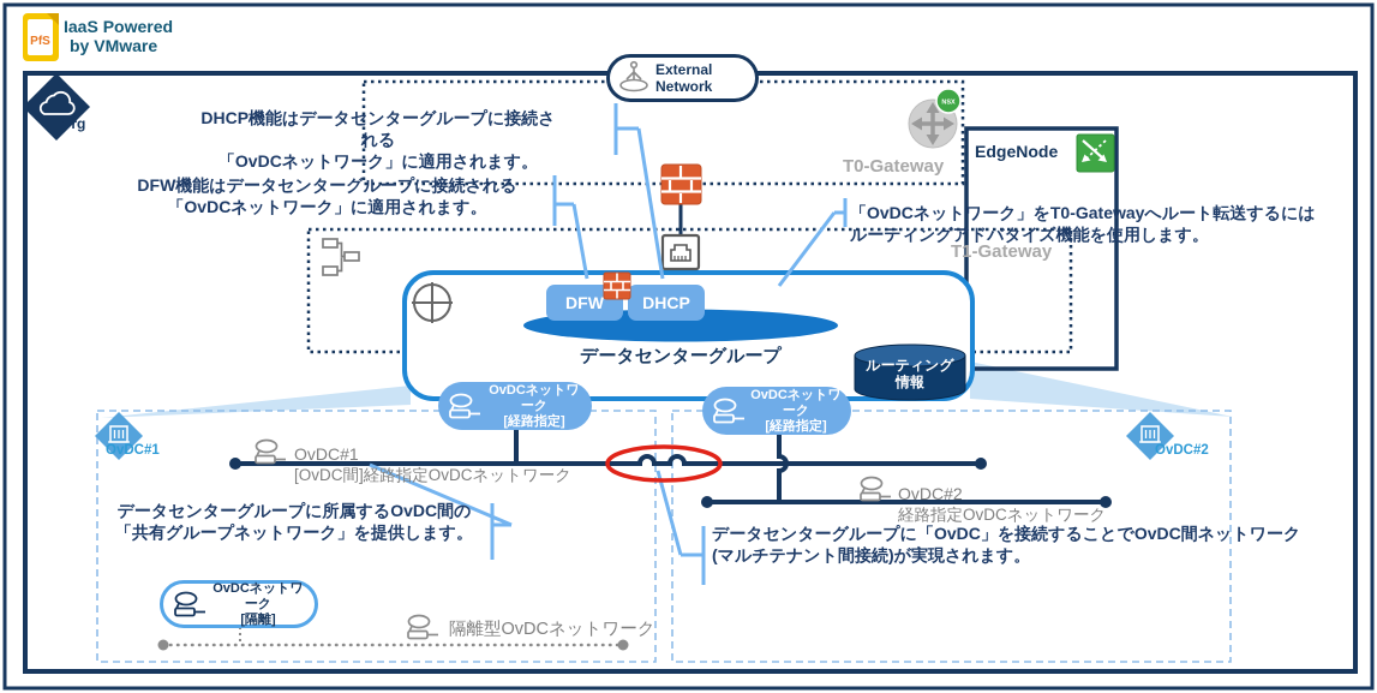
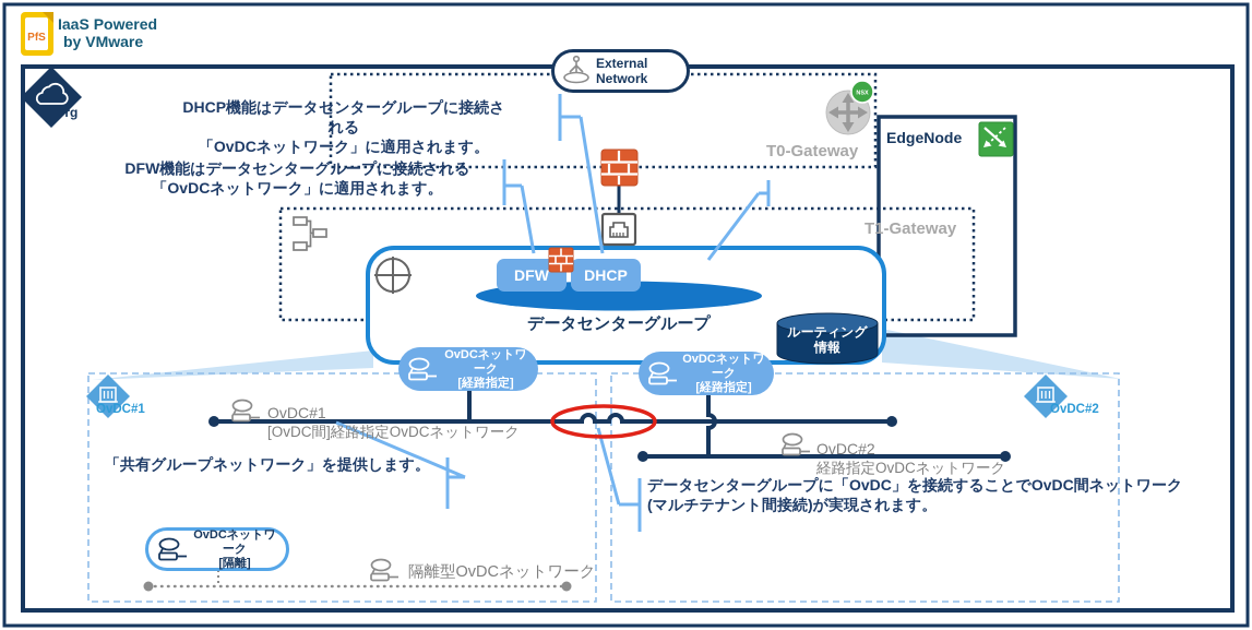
  PfS
  IaaS Powered
  by VMware
  Org
  External
  Network
  T0-Gateway
  T1-Gateway
  EdgeNode
  DHCP機能はデータセンターグループに接続される
  「OvDCネットワーク」に適用されます。
  DFW機能はデータセンターグループに接続される
  「OvDCネットワーク」に適用されます。
- 「OvDCネットワーク」をT0-Gatewayへルート転送するには
- ルーティングアドバタイズ機能を使用します。
- データセンターグループに所属するOvDC間の
  「共有グループネットワーク」を提供します。
  データセンターグループに「OvDC」を接続することでOvDC間ネットワーク
  (マルチテナント間接続)が実現されます。
  DFW
  DHCP
  データセンターグループ
  ルーティング
  情報
  OvDCネットワーク
  [経路指定]
  OvDCネットワーク
  [経路指定]
  OvDCネットワーク
  [隔離]
  OvDC#1
  OvDC#2
  OvDC#1
  [OvDC間]経路指定OvDCネットワーク
  OvDC#2
  経路指定OvDCネットワーク
  隔離型OvDCネットワーク
